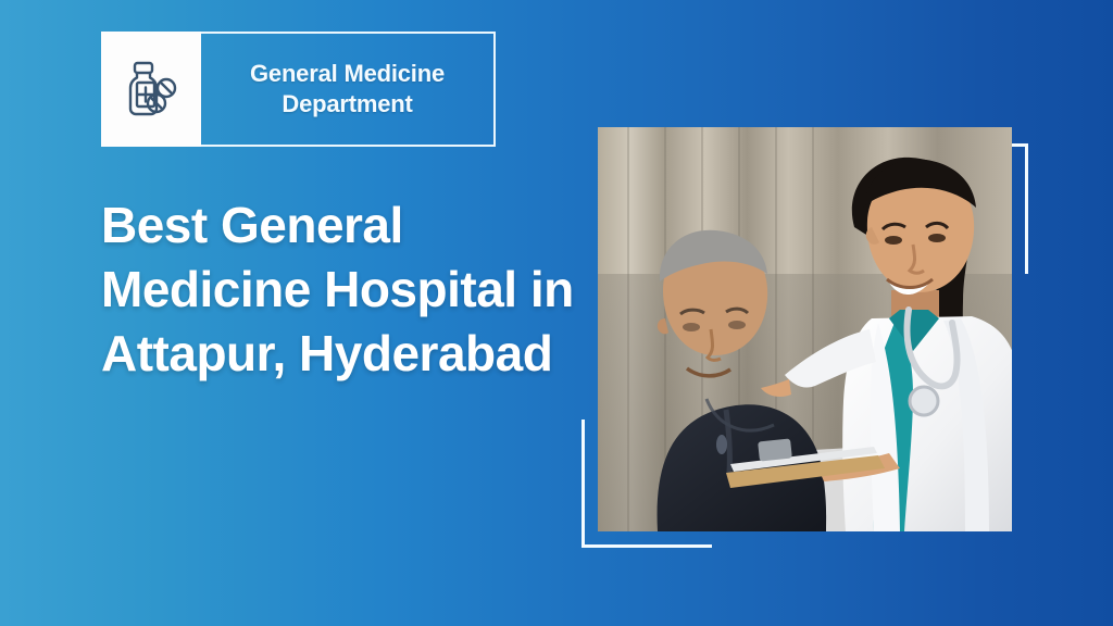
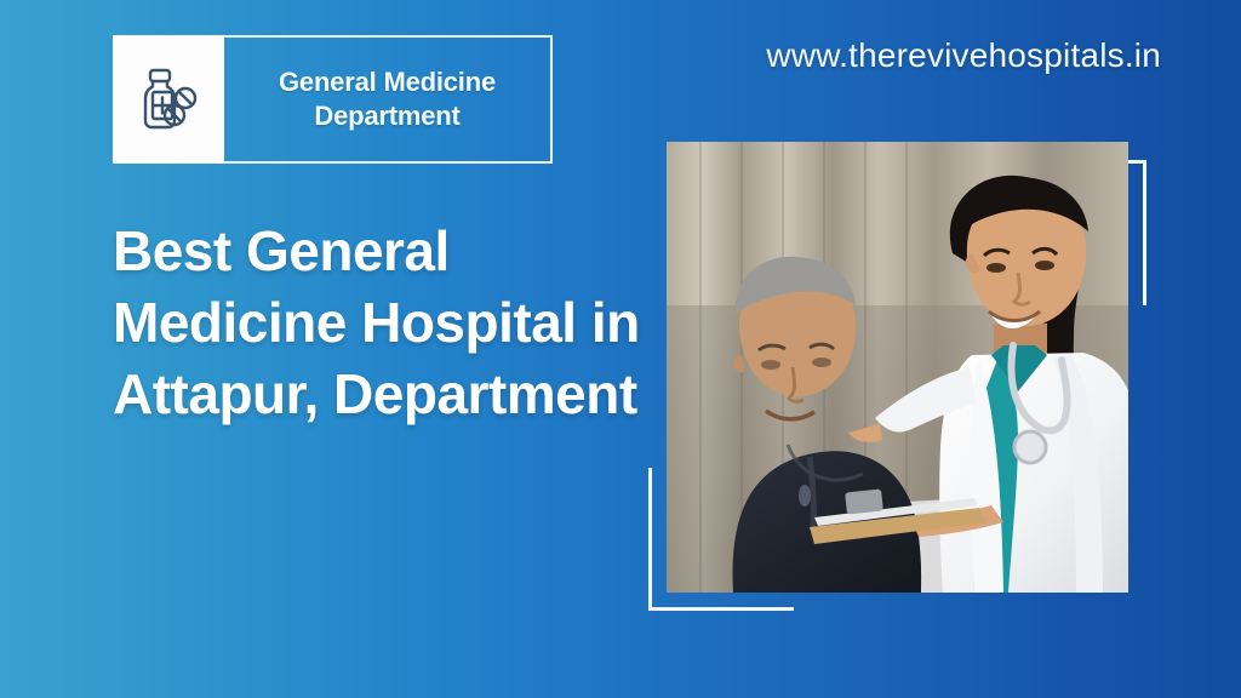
  General Medicine Department
+ www.therevivehospitals.in
- Best General Medicine Hospital in Attapur, Hyderabad
+ Best General Medicine Hospital in Attapur, Department
